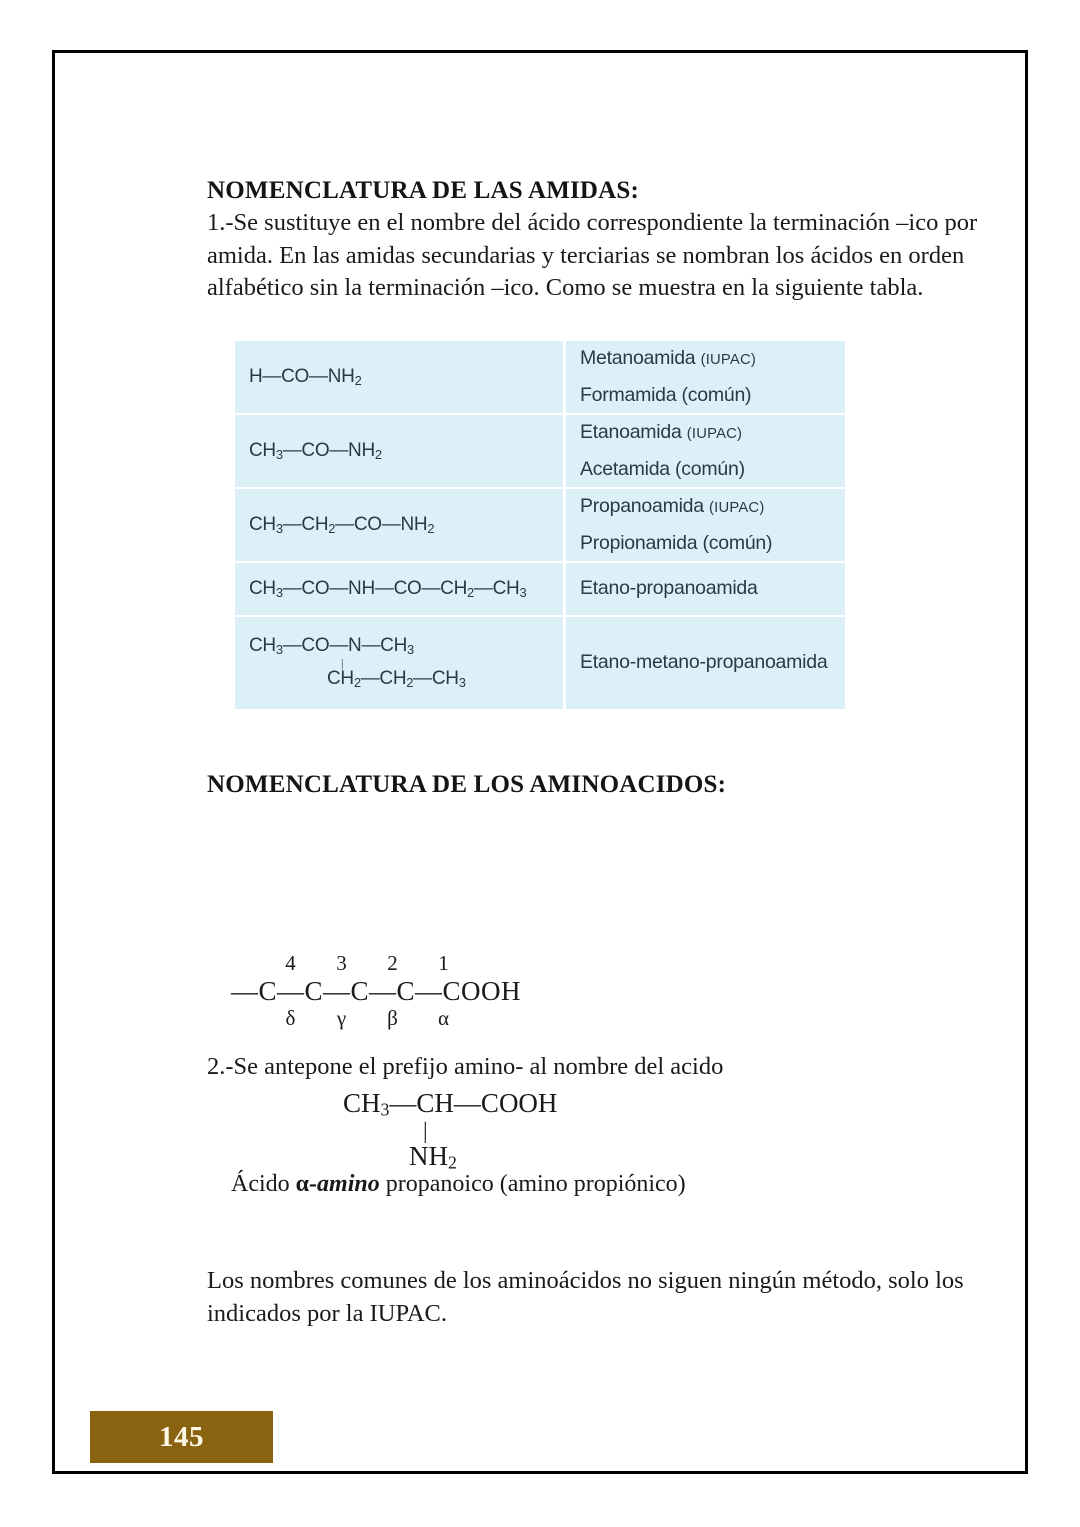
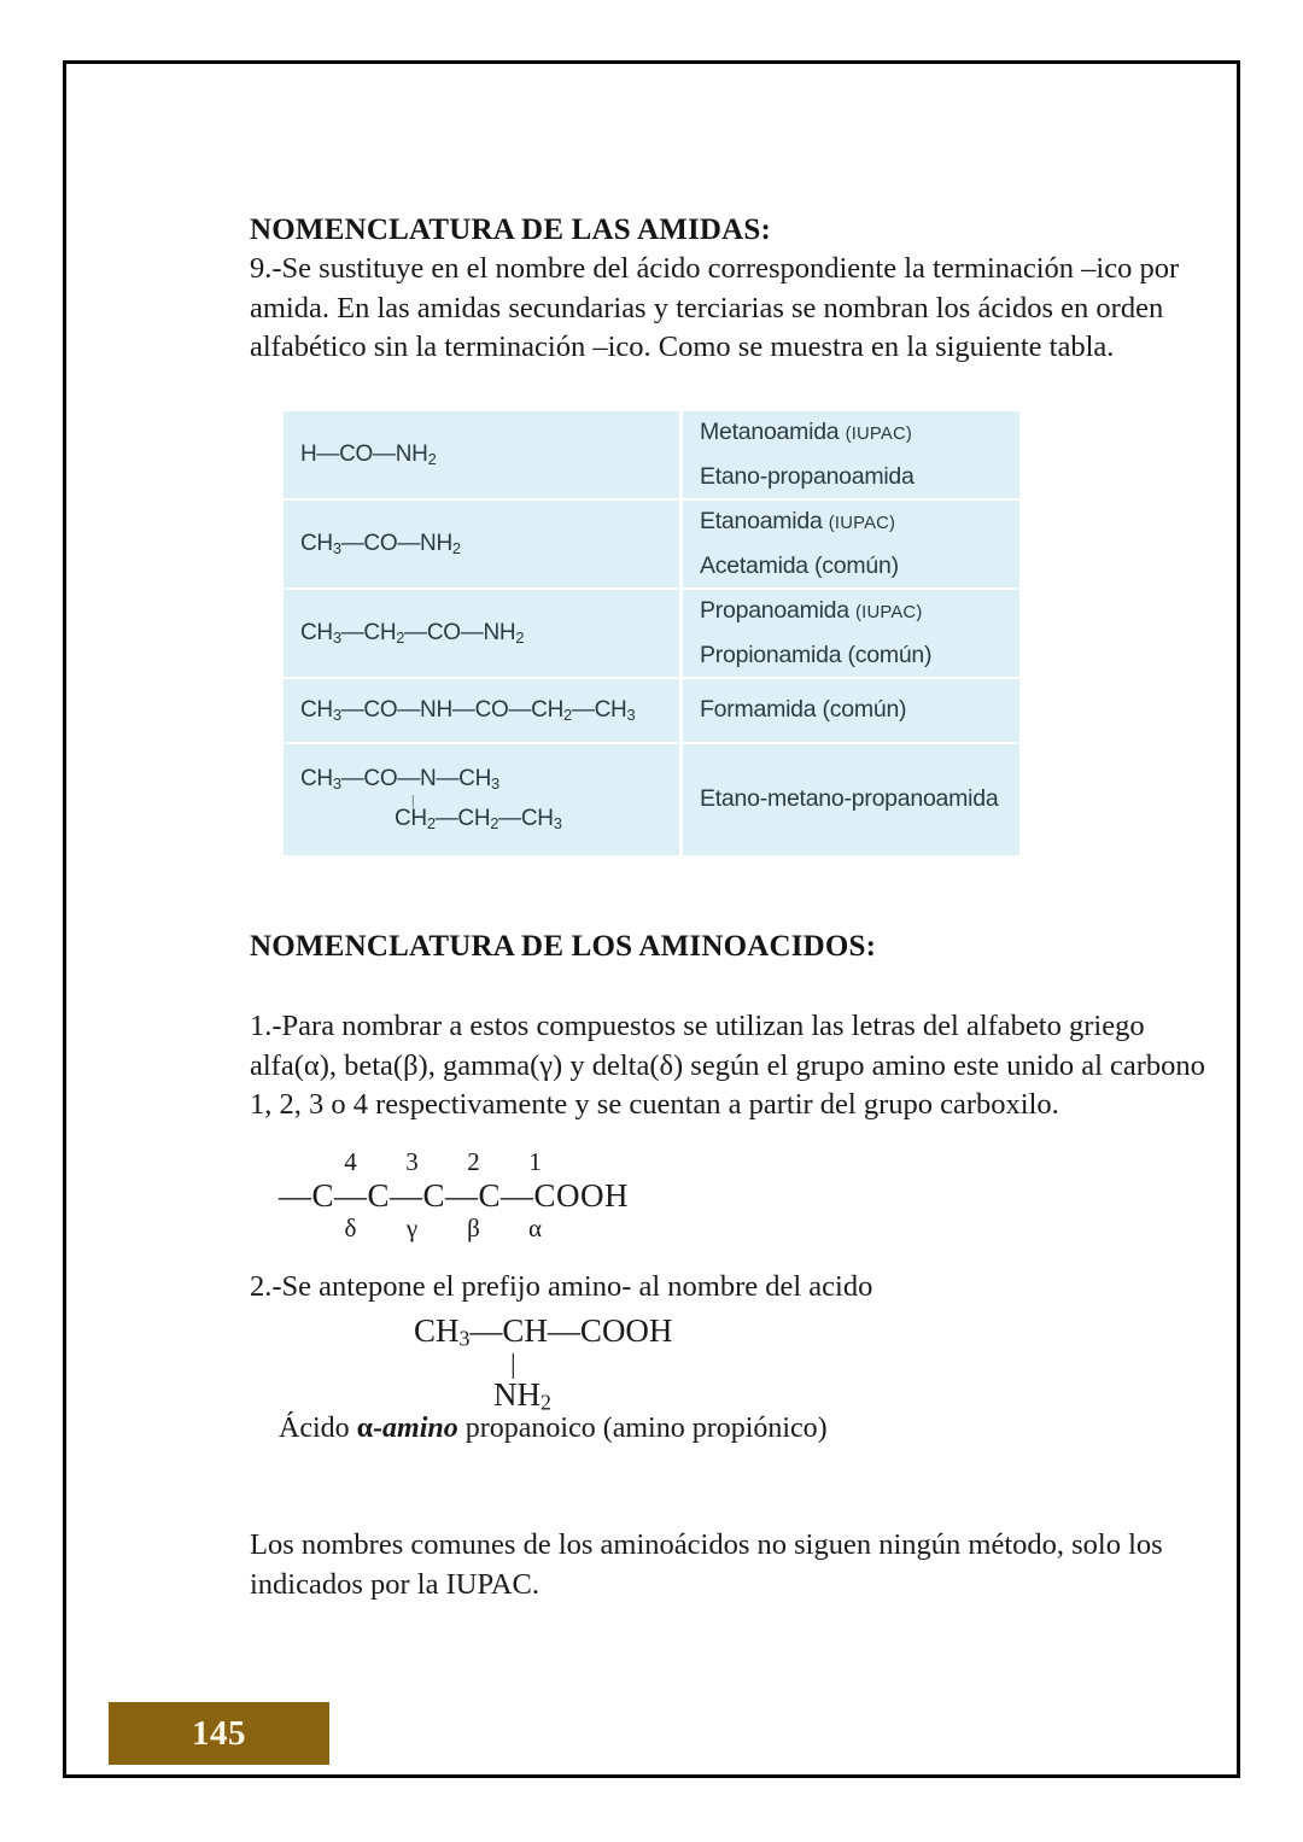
  NOMENCLATURA DE LAS AMIDAS:
- 1.-Se sustituye en el nombre del ácido correspondiente la terminación –ico por amida. En las amidas secundarias y terciarias se nombran los ácidos en orden alfabético sin la terminación –ico. Como se muestra en la siguiente tabla.
+ 9.-Se sustituye en el nombre del ácido correspondiente la terminación –ico por amida. En las amidas secundarias y terciarias se nombran los ácidos en orden alfabético sin la terminación –ico. Como se muestra en la siguiente tabla.
  H—CO—NH2
  Metanoamida (IUPAC)
- Formamida (común)
+ Etano-propanoamida
  CH3—CO—NH2
  Etanoamida (IUPAC)
  Acetamida (común)
  CH3—CH2—CO—NH2
  Propanoamida (IUPAC)
  Propionamida (común)
  CH3—CO—NH—CO—CH2—CH3
- Etano-propanoamida
+ Formamida (común)
  CH3—CO—N—CH3
  |
  CH2—CH2—CH3
  Etano-metano-propanoamida
  NOMENCLATURA DE LOS AMINOACIDOS:
+ 1.-Para nombrar a estos compuestos se utilizan las letras del alfabeto griego alfa(α), beta(β), gamma(γ) y delta(δ) según el grupo amino este unido al carbono 1, 2, 3 o 4 respectivamente y se cuentan a partir del grupo carboxilo.
  4
  3
  2
  1
  —C—C—C—C—COOH
  δ
  γ
  β
  α
  2.-Se antepone el prefijo amino- al nombre del acido
  CH3—CH—COOH
  |
  NH2
  Ácido α-amino propanoico (amino propiónico)
  Los nombres comunes de los aminoácidos no siguen ningún método, solo los indicados por la IUPAC.
  145
